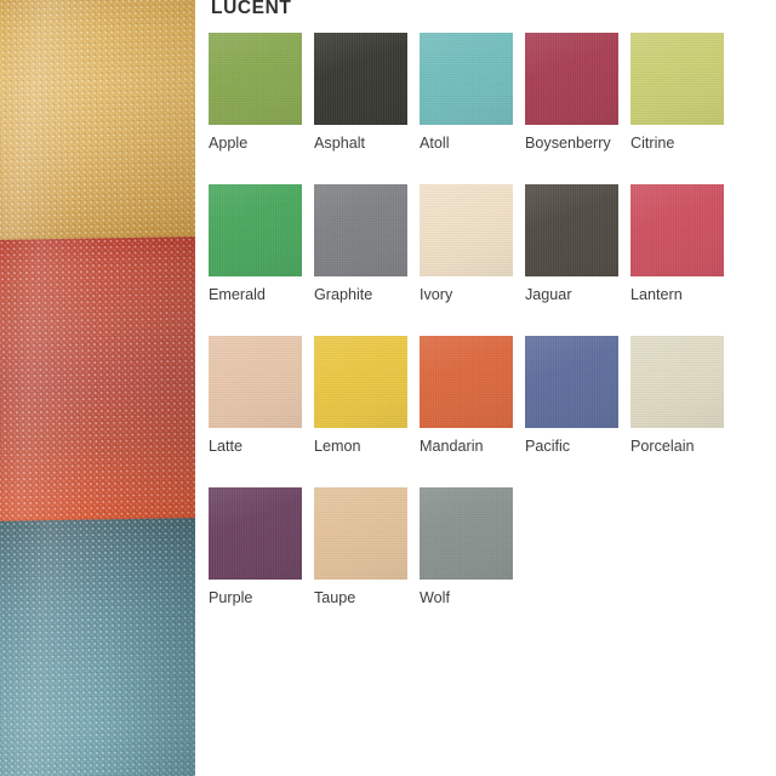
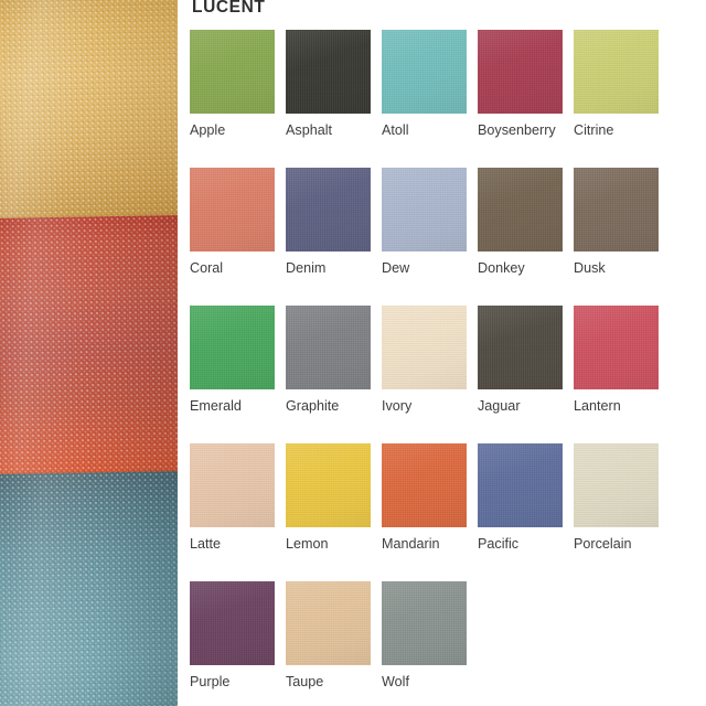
  LUCENT
  Apple
  Asphalt
  Atoll
  Boysenberry
  Citrine
+ Coral
+ Denim
+ Dew
+ Donkey
+ Dusk
  Emerald
  Graphite
  Ivory
  Jaguar
  Lantern
  Latte
  Lemon
  Mandarin
  Pacific
  Porcelain
  Purple
  Taupe
  Wolf
